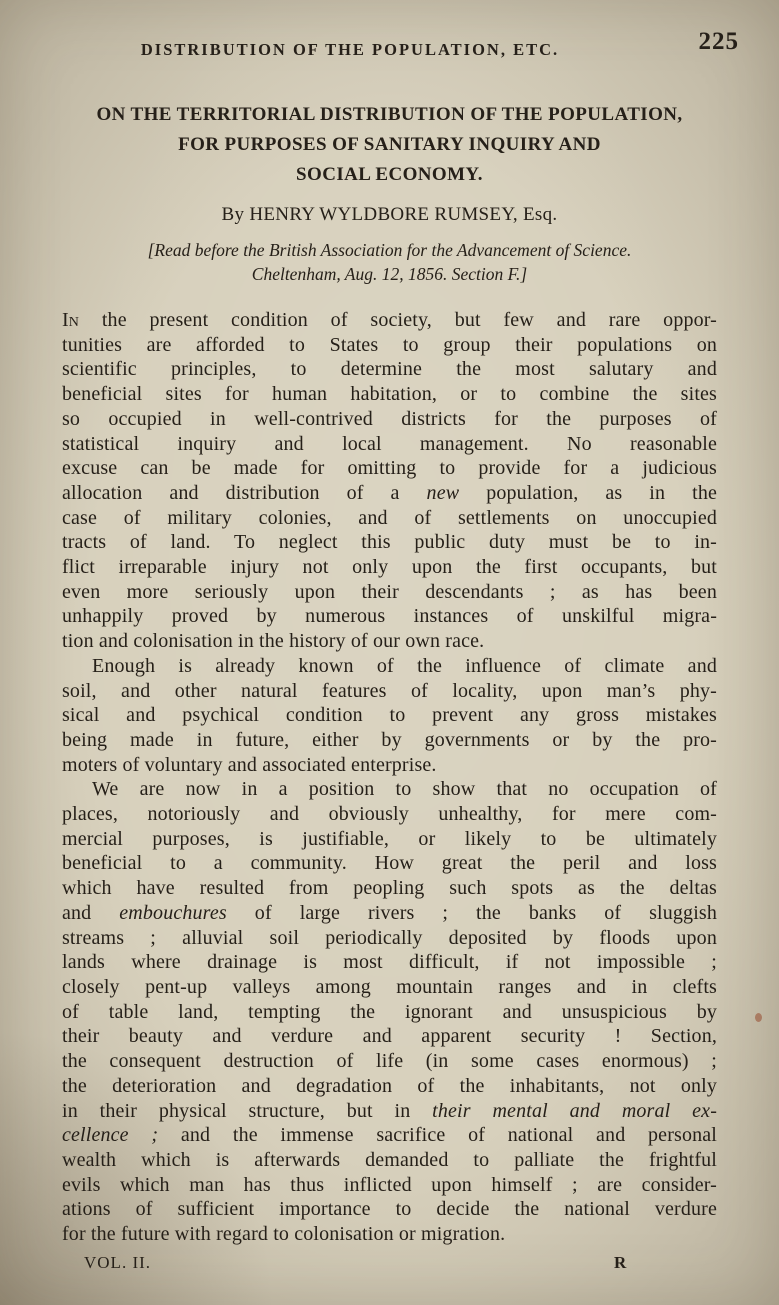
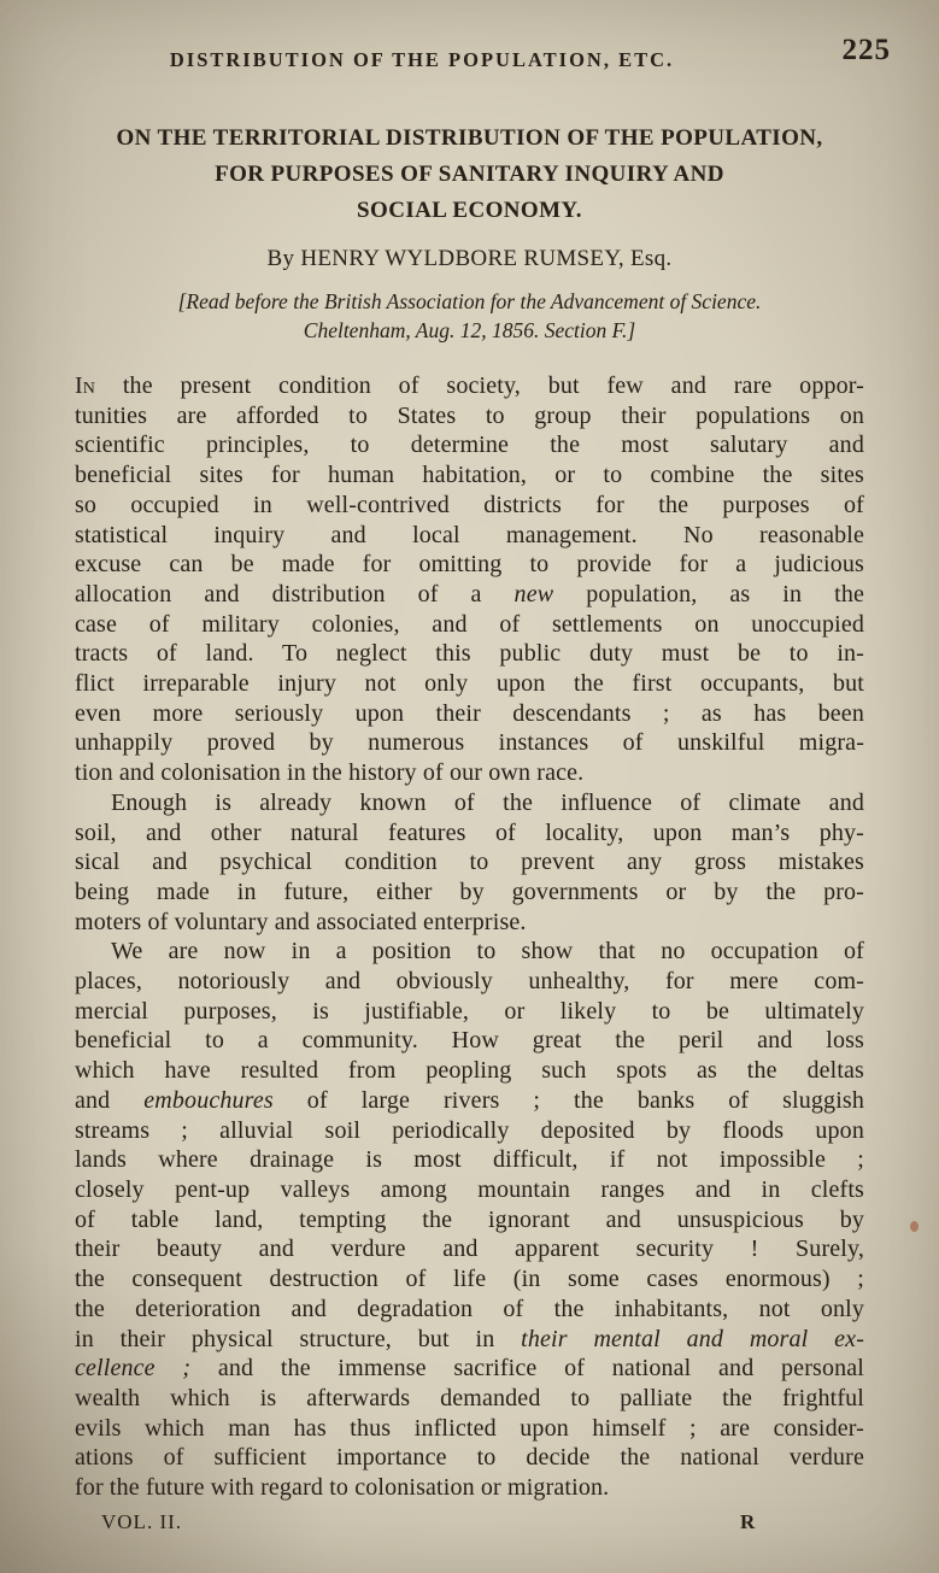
  DISTRIBUTION OF THE POPULATION, ETC.
  225
  ON THE TERRITORIAL DISTRIBUTION OF THE POPULATION,
  FOR PURPOSES OF SANITARY INQUIRY AND
  SOCIAL ECONOMY.
  By HENRY WYLDBORE RUMSEY, Esq.
  [Read before the British Association for the Advancement of Science.
  Cheltenham, Aug. 12, 1856. Section F.]
  In the present condition of society, but few and rare oppor-
  tunities are afforded to States to group their populations on
  scientific principles, to determine the most salutary and
  beneficial sites for human habitation, or to combine the sites
  so occupied in well-contrived districts for the purposes of
  statistical inquiry and local management. No reasonable
  excuse can be made for omitting to provide for a judicious
  allocation and distribution of a new population, as in the
  case of military colonies, and of settlements on unoccupied
  tracts of land. To neglect this public duty must be to in-
  flict irreparable injury not only upon the first occupants, but
  even more seriously upon their descendants ; as has been
  unhappily proved by numerous instances of unskilful migra-
  tion and colonisation in the history of our own race.
  Enough is already known of the influence of climate and
  soil, and other natural features of locality, upon man’s phy-
  sical and psychical condition to prevent any gross mistakes
  being made in future, either by governments or by the pro-
  moters of voluntary and associated enterprise.
  We are now in a position to show that no occupation of
  places, notoriously and obviously unhealthy, for mere com-
  mercial purposes, is justifiable, or likely to be ultimately
  beneficial to a community. How great the peril and loss
  which have resulted from peopling such spots as the deltas
  and embouchures of large rivers ; the banks of sluggish
  streams ; alluvial soil periodically deposited by floods upon
  lands where drainage is most difficult, if not impossible ;
  closely pent-up valleys among mountain ranges and in clefts
  of table land, tempting the ignorant and unsuspicious by
- their beauty and verdure and apparent security ! Section,
+ their beauty and verdure and apparent security ! Surely,
  the consequent destruction of life (in some cases enormous) ;
  the deterioration and degradation of the inhabitants, not only
  in their physical structure, but in their mental and moral ex-
  cellence ; and the immense sacrifice of national and personal
  wealth which is afterwards demanded to palliate the frightful
  evils which man has thus inflicted upon himself ; are consider-
  ations of sufficient importance to decide the national verdure
  for the future with regard to colonisation or migration.
  VOL. II.
  R
